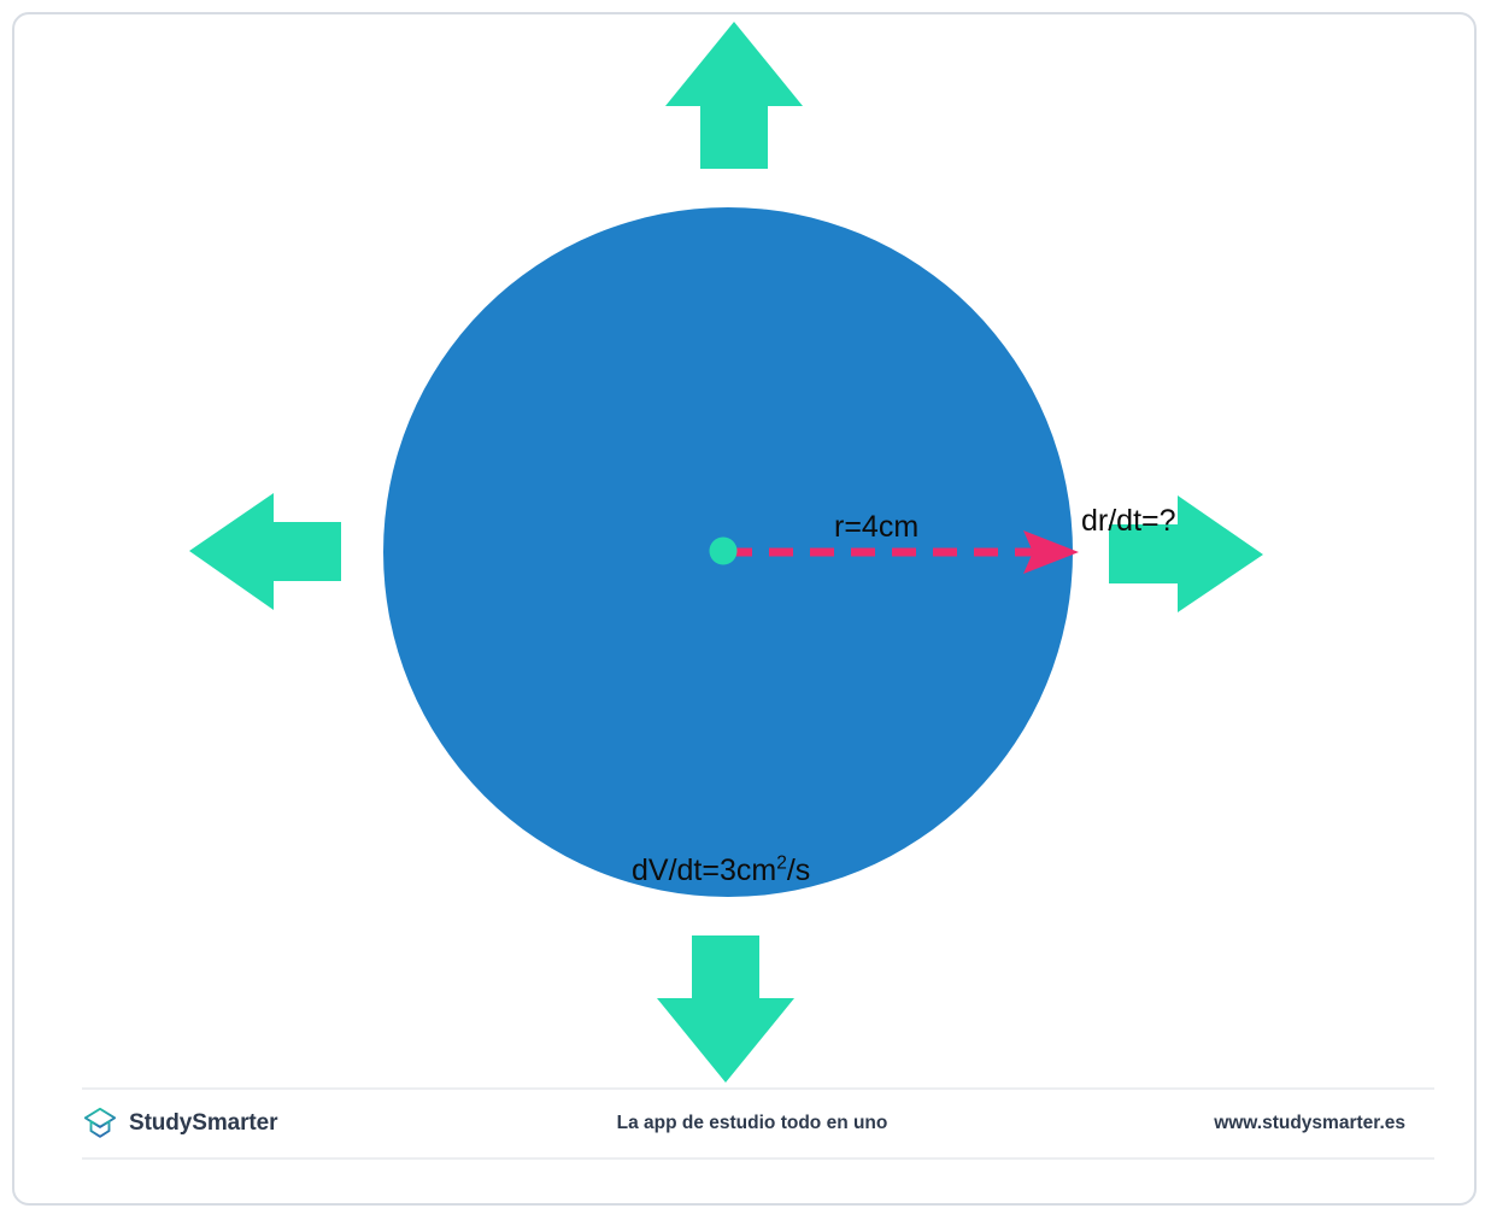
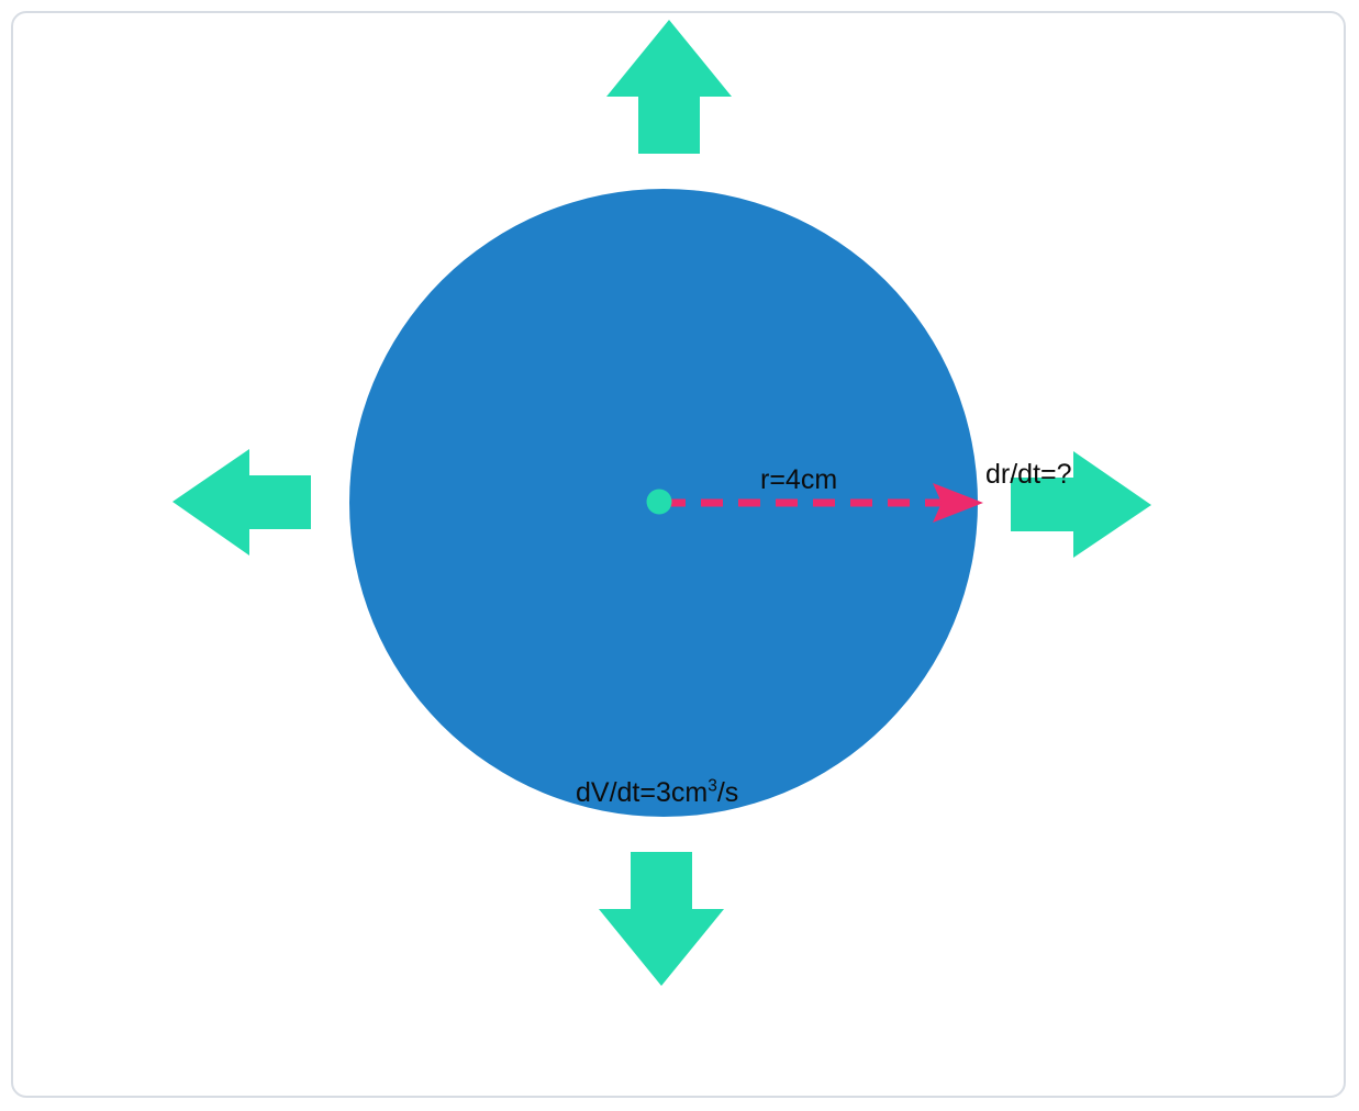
  r=4cm
  dr/dt=?
- dV/dt=3cm2/s
+ dV/dt=3cm3/s
- StudySmarter
- La app de estudio todo en uno
- www.studysmarter.es
